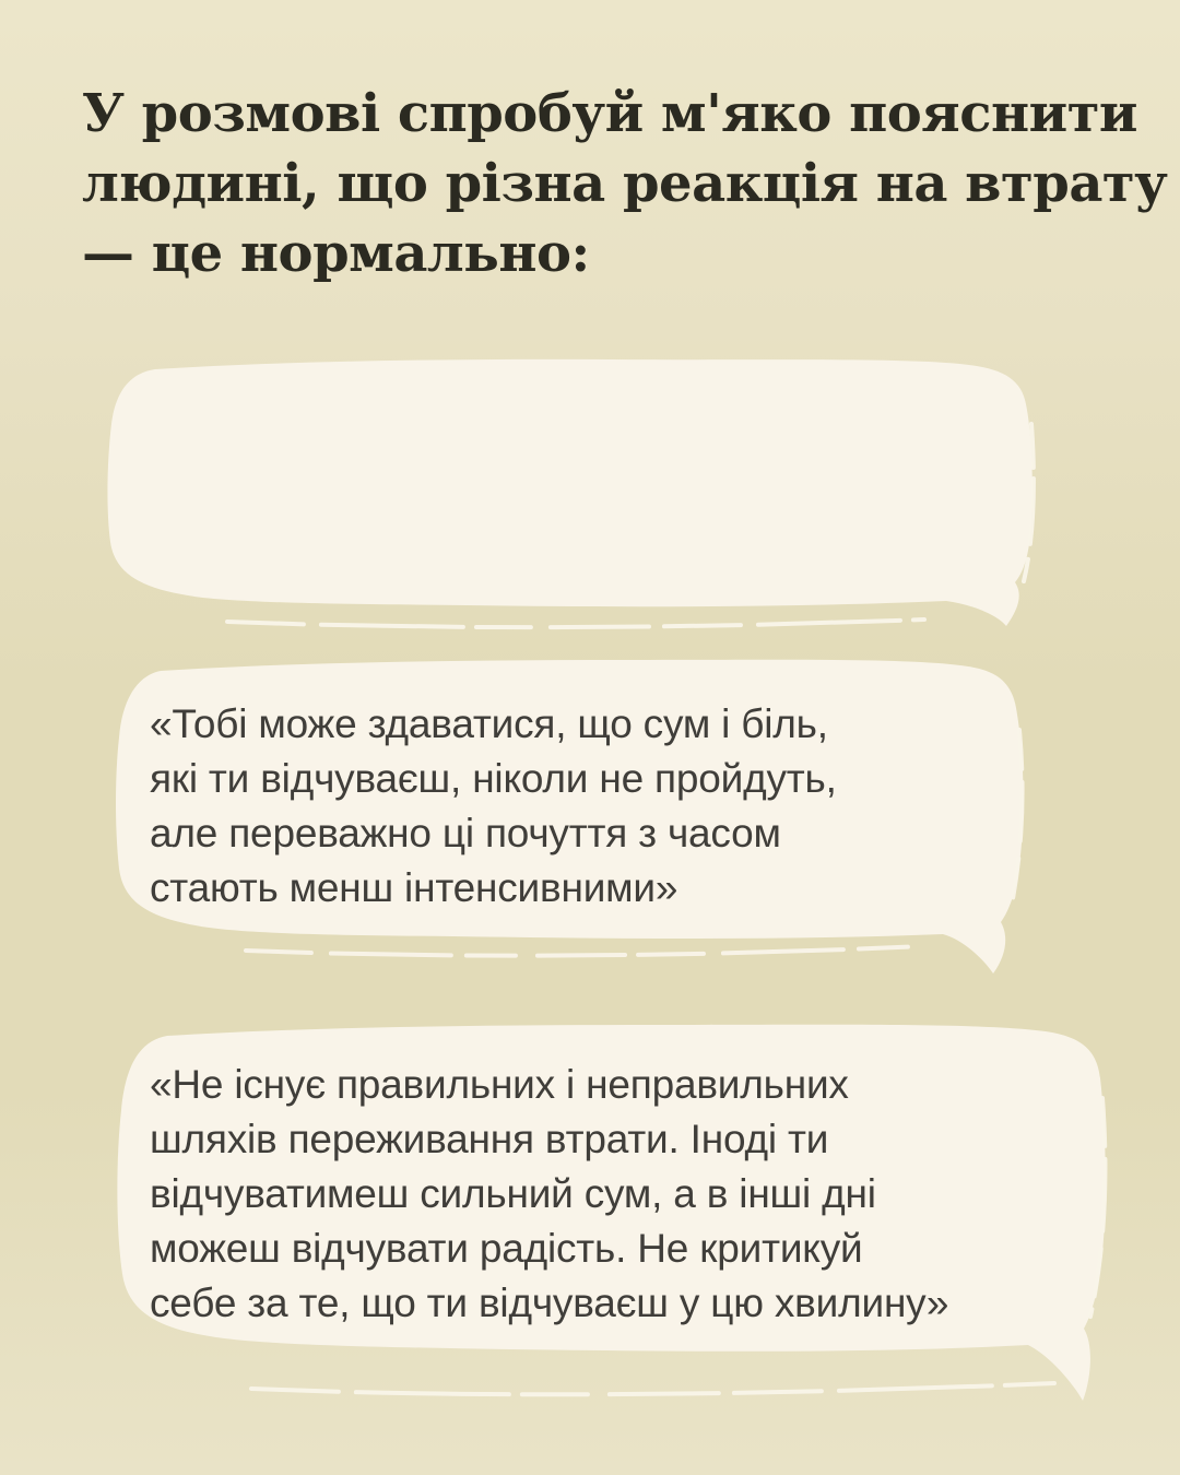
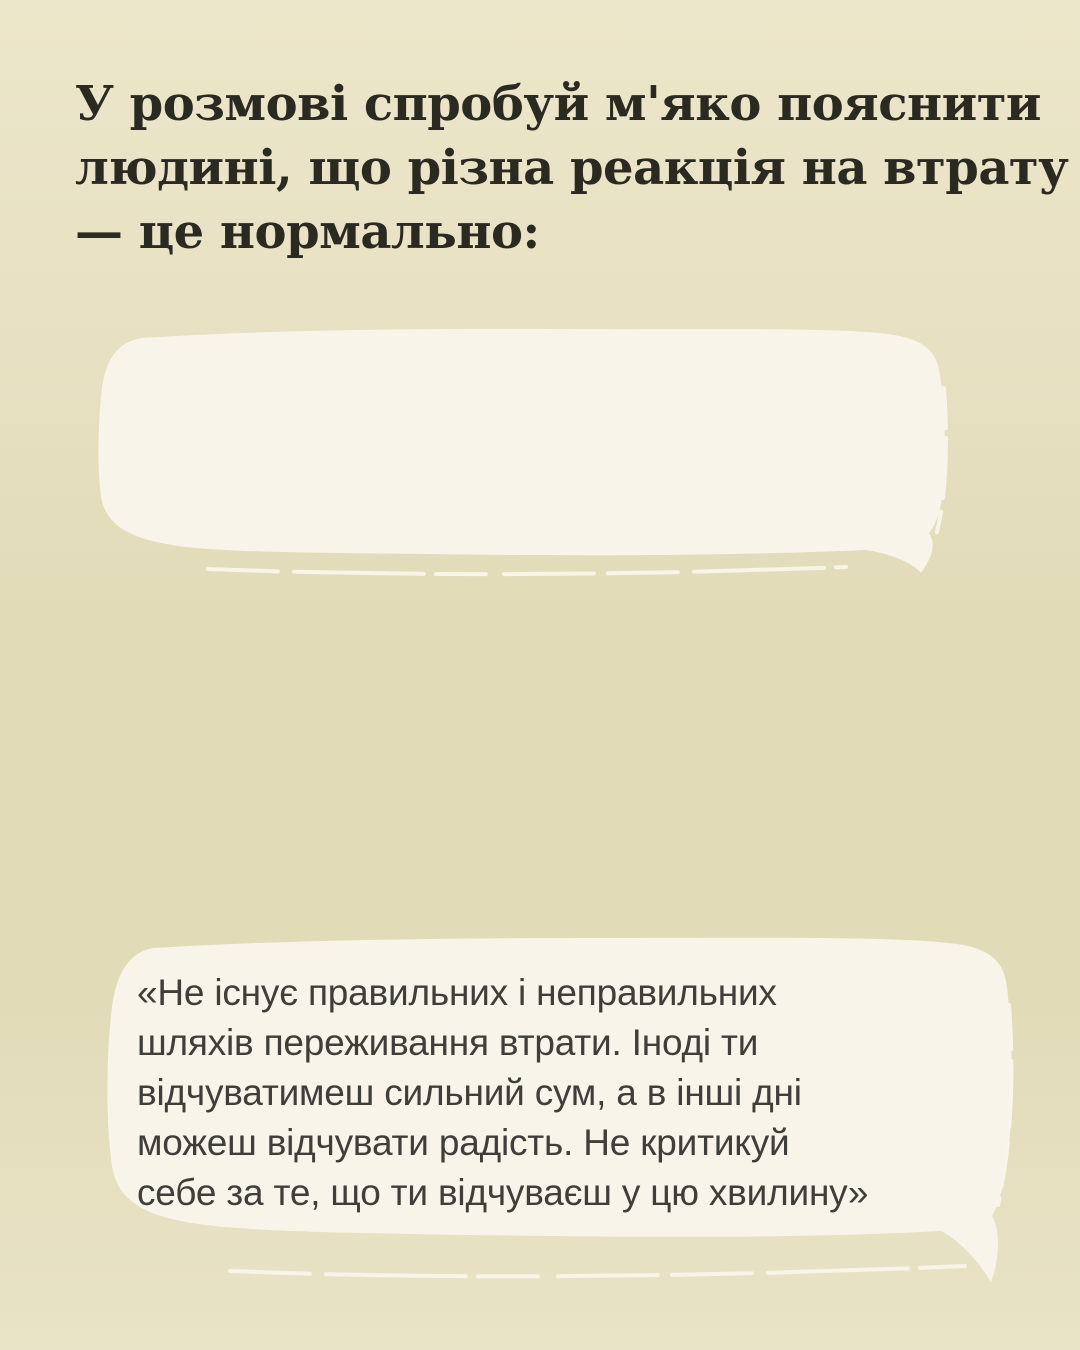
  У розмові спробуй м'яко пояснити
  людині, що різна реакція на втрату
  — це нормально:
- «Тобі може здаватися, що сум і біль,
- які ти відчуваєш, ніколи не пройдуть,
- але переважно ці почуття з часом
- стають менш інтенсивними»
  «Не існує правильних і неправильних
  шляхів переживання втрати. Іноді ти
  відчуватимеш сильний сум, а в інші дні
  можеш відчувати радість. Не критикуй
  себе за те, що ти відчуваєш у цю хвилину»
